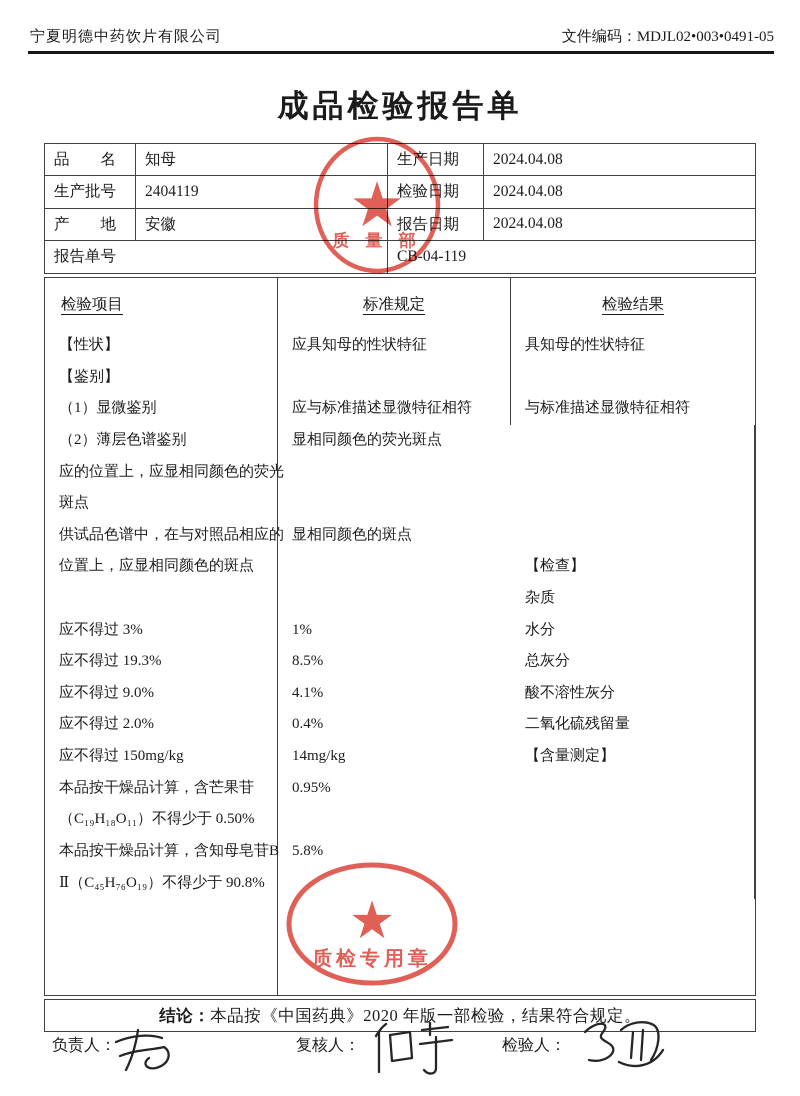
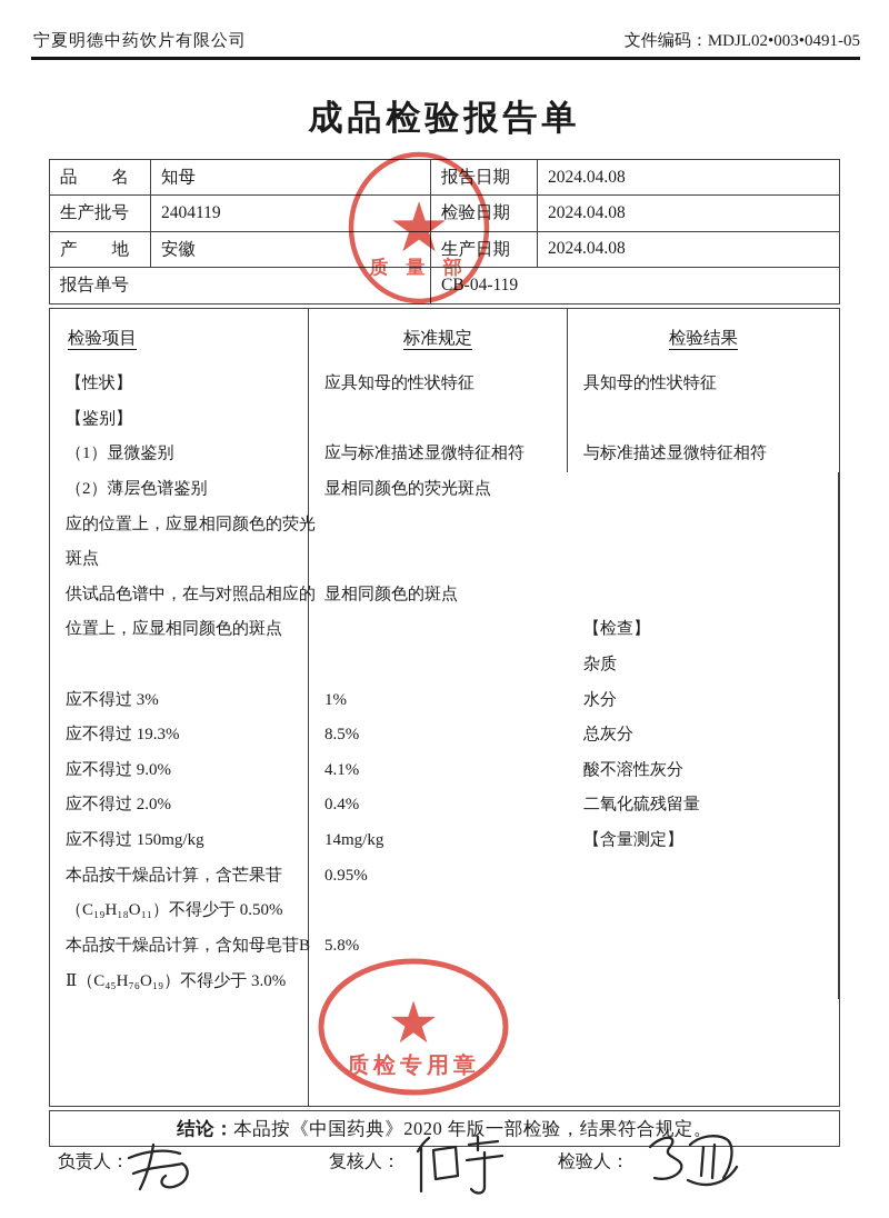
  宁夏明德中药饮片有限公司
  文件编码：MDJL02•003•0491-05
  成品检验报告单
  品 名
  知母
- 生产日期
+ 报告日期
  2024.04.08
  生产批号
  2404119
  检验日期
  2024.04.08
  产 地
  安徽
- 报告日期
+ 生产日期
  2024.04.08
  报告单号
  CB-04-119
  检验项目
  标准规定
  检验结果
  【性状】
  应具知母的性状特征
  具知母的性状特征
  【鉴别】
  （1）显微鉴别
  应与标准描述显微特征相符
  与标准描述显微特征相符
  （2）薄层色谱鉴别
  显相同颜色的荧光斑点
  应的位置上，应显相同颜色的荧光
  斑点
  供试品色谱中，在与对照品相应的
  显相同颜色的斑点
  位置上，应显相同颜色的斑点
  【检查】
  杂质
  应不得过 3%
  1%
  水分
  应不得过 19.3%
  8.5%
  总灰分
  应不得过 9.0%
  4.1%
  酸不溶性灰分
  应不得过 2.0%
  0.4%
  二氧化硫残留量
  应不得过 150mg/kg
  14mg/kg
  【含量测定】
  本品按干燥品计算，含芒果苷
  0.95%
  （C₁₉H₁₈O₁₁）不得少于 0.50%
  本品按干燥品计算，含知母皂苷B
  5.8%
- Ⅱ（C₄₅H₇₆O₁₉）不得少于 90.8%
+ Ⅱ（C₄₅H₇₆O₁₉）不得少于 3.0%
  结论：
  本品按《中国药典》2020 年版一部检验，结果符合规定。
  负责人：
  复核人：
  检验人：
  ★
  质 量 部
  ★
  质检专用章
